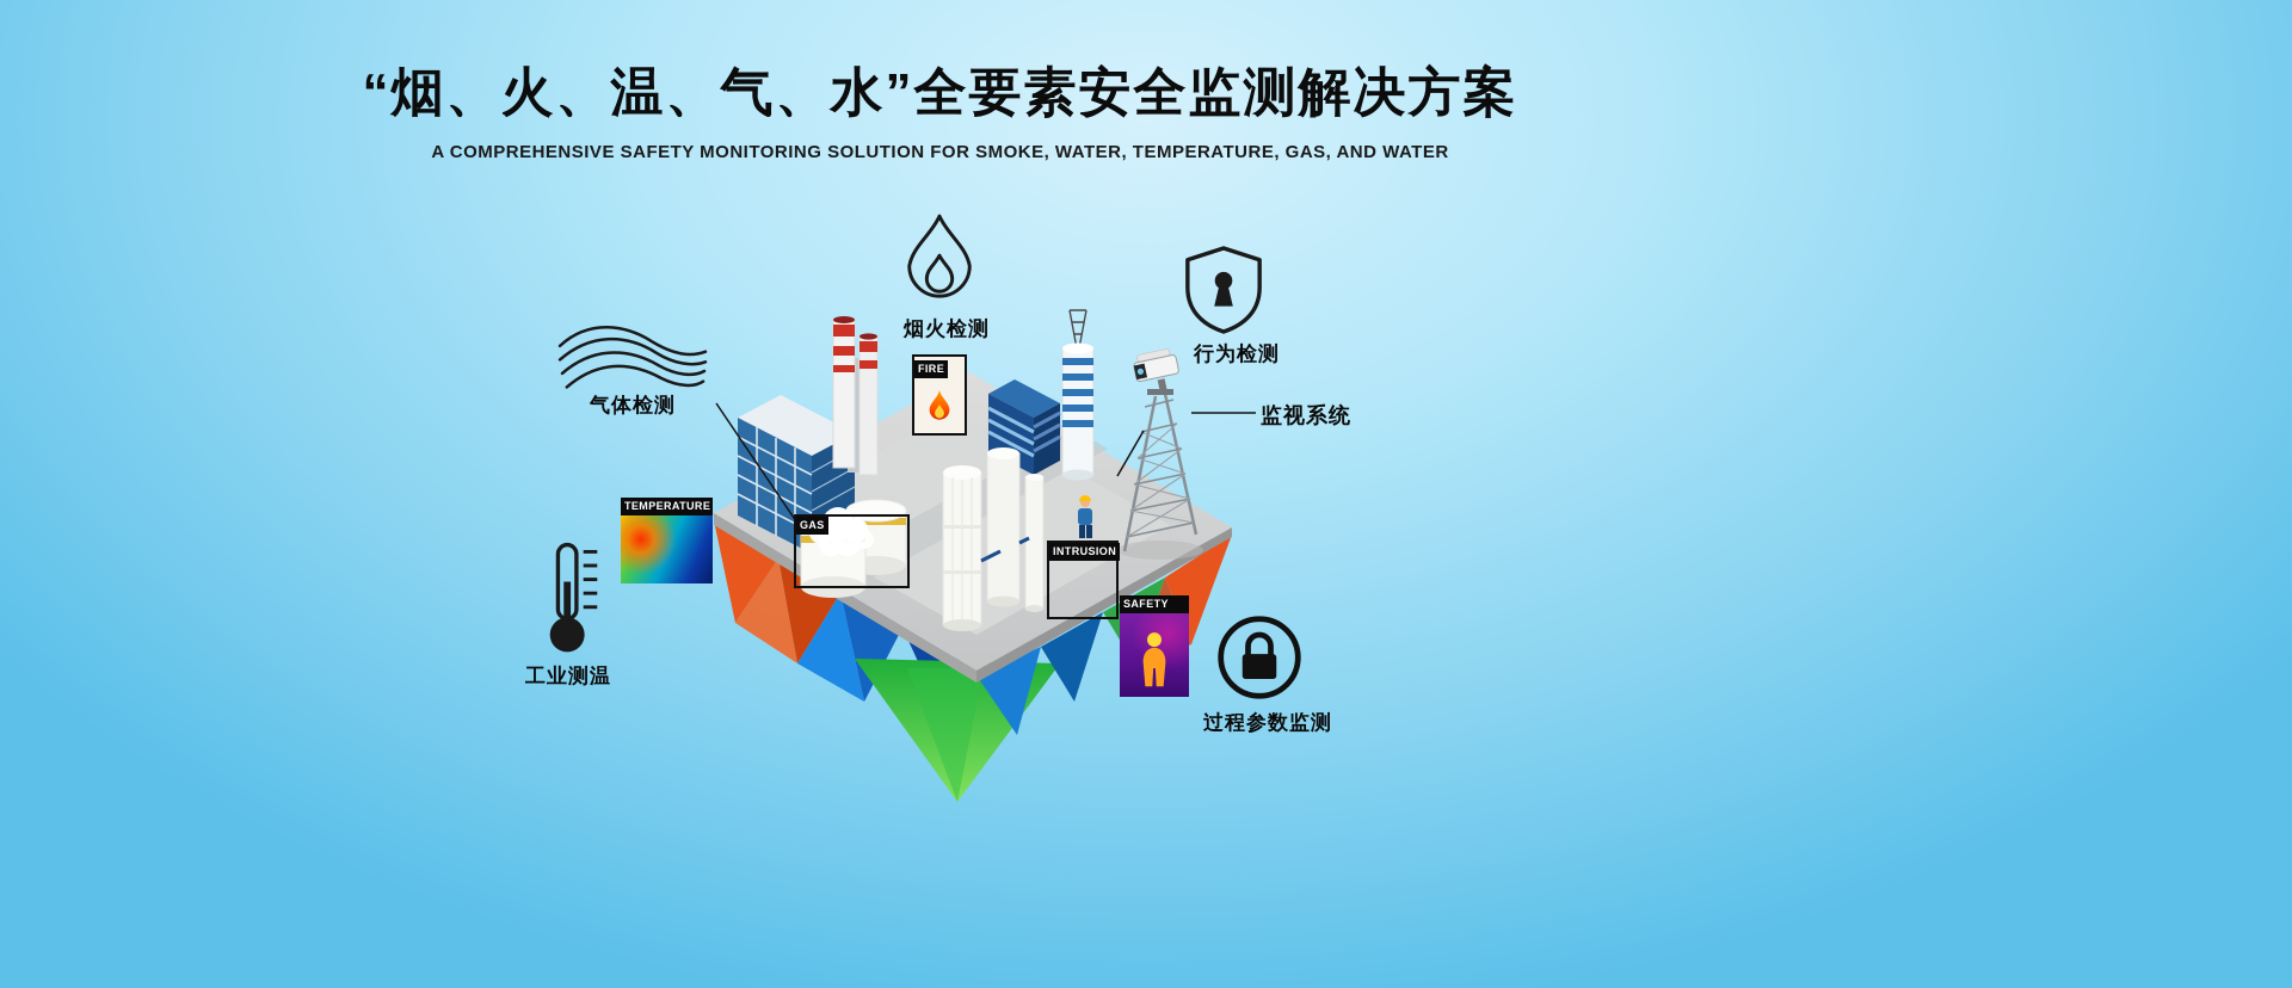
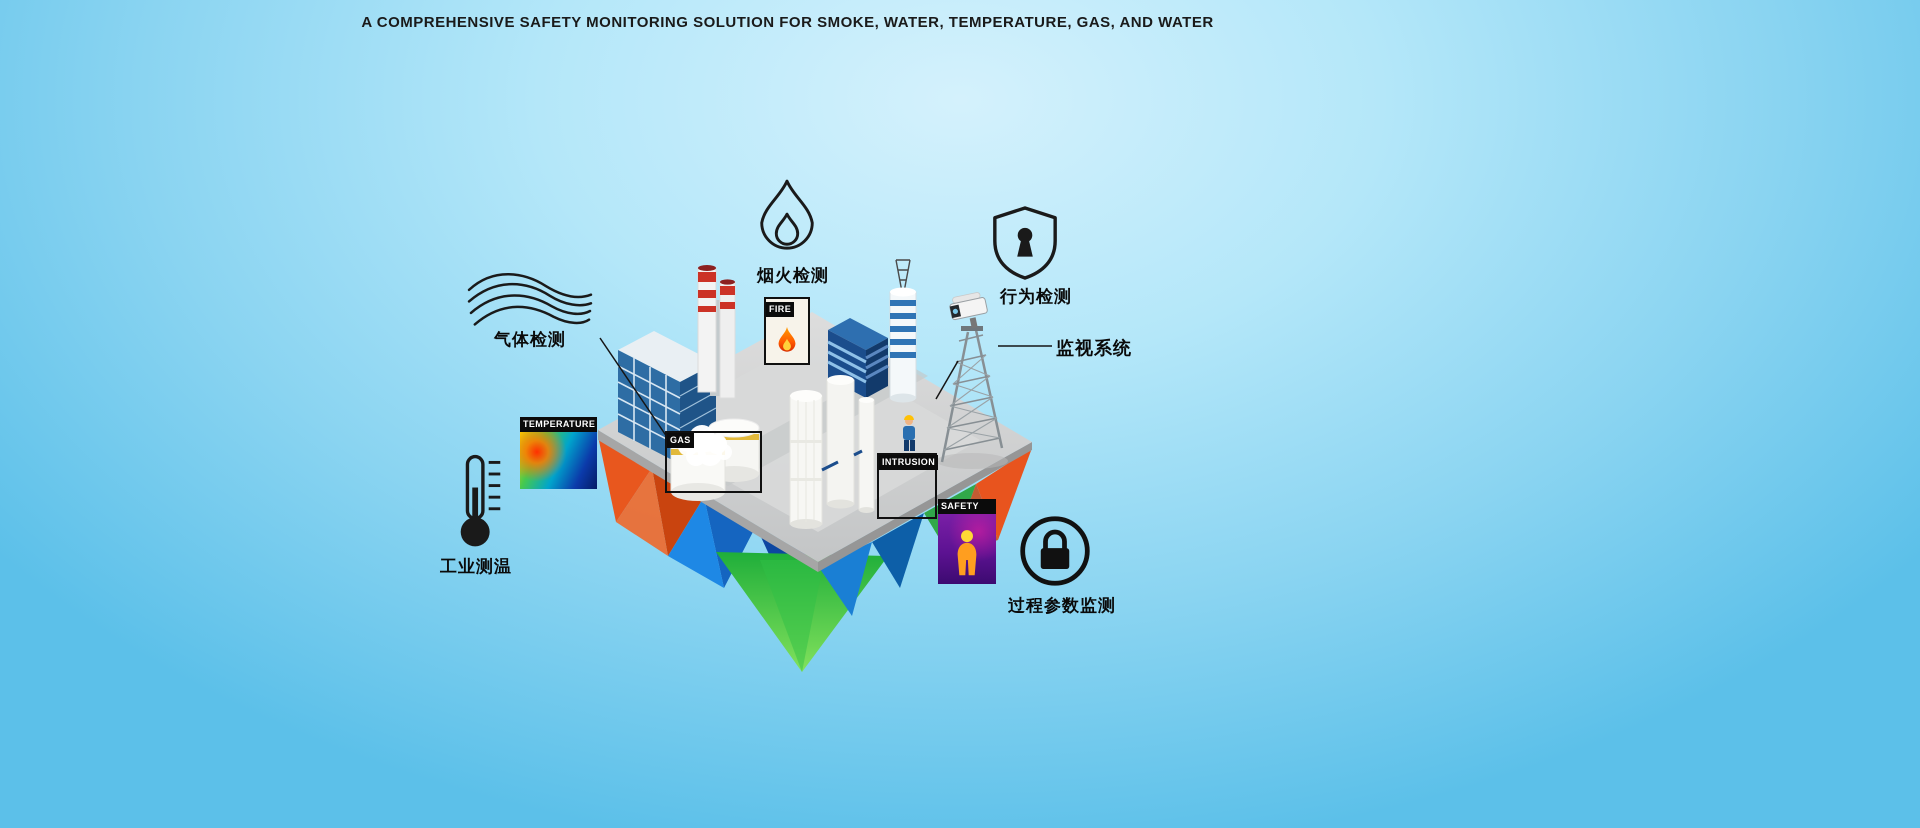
- “烟、火、温、气、水”全要素安全监测解决方案
  A COMPREHENSIVE SAFETY MONITORING SOLUTION FOR SMOKE, WATER, TEMPERATURE, GAS, AND WATER
  气体检测
  烟火检测
  行为检测
  监视系统
  工业测温
  过程参数监测
  TEMPERATURE
  FIRE
  GAS
  INTRUSION
  SAFETY
